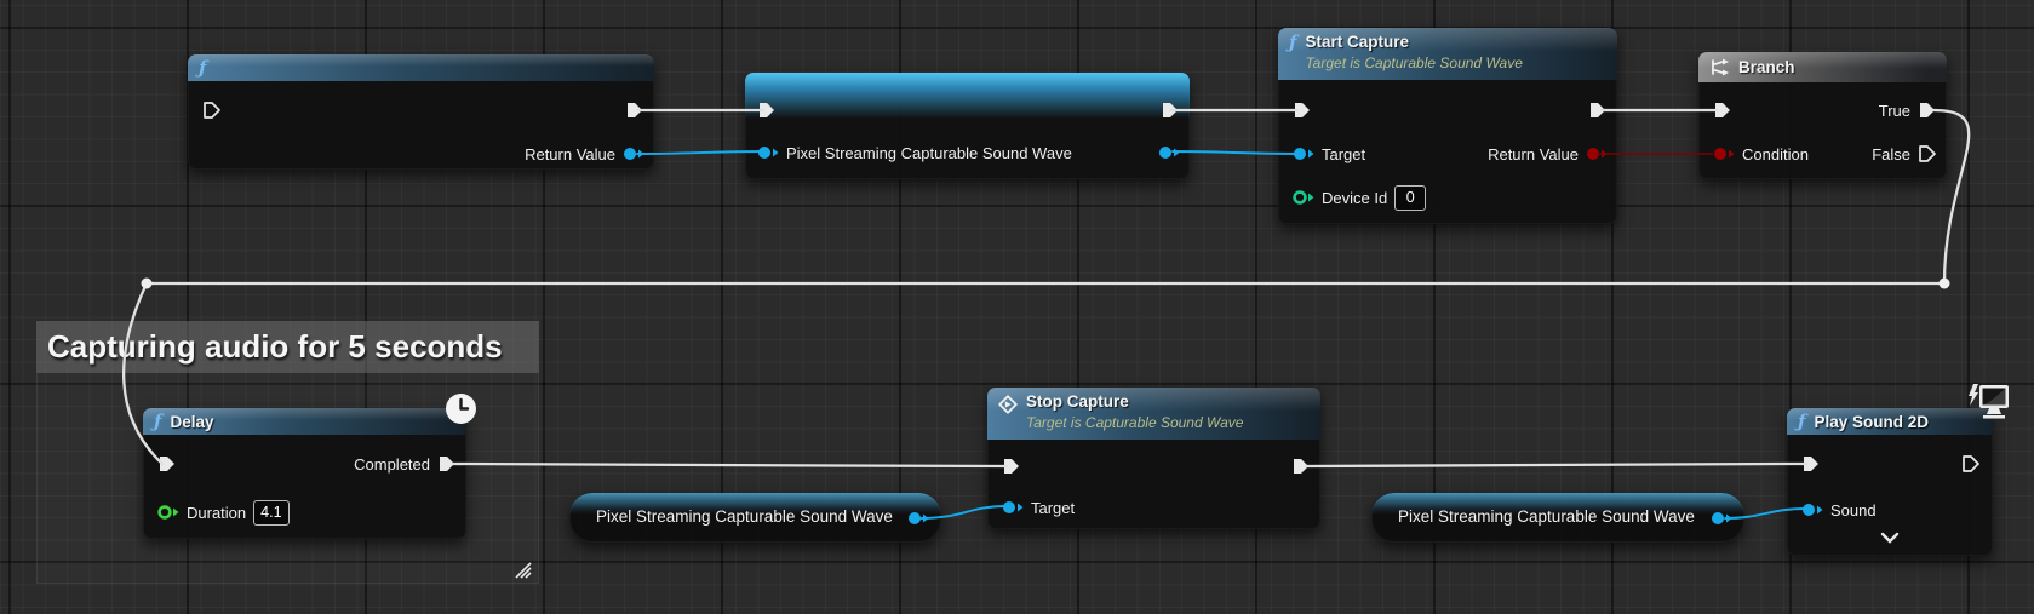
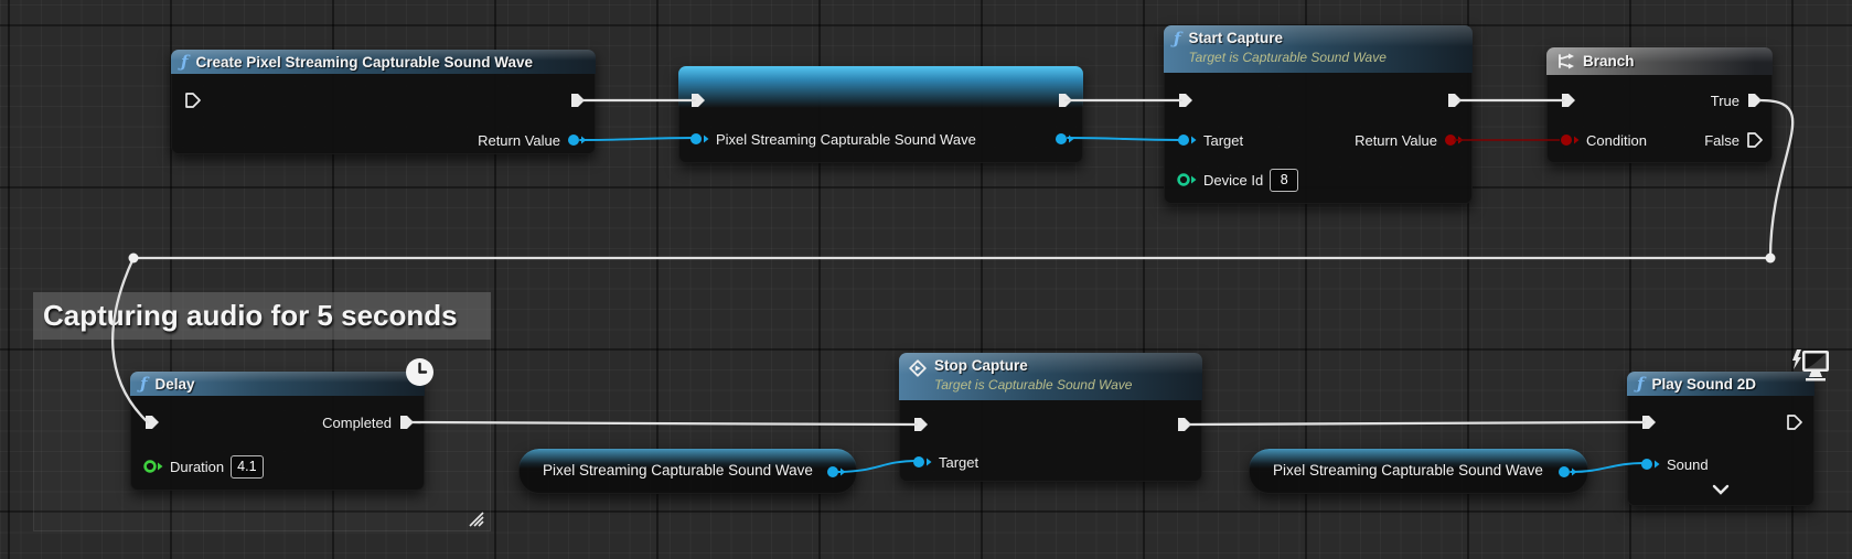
  Captring audio for 5 seconds
  ƒ
+ Create Pixel Streaming Capturable Sound Wave
  Return Value
  Pixel Streaming Capturable Sound Wave
  ƒ
  Start Capture
  Target is Capturable Sound Wave
  Target
  Return Value
  Device Id
- 0
+ 8
  Branch
  True
  Condition
  False
  ƒ
  Delay
  Completed
  Duration
  4.1
  Stop Capture
  Target is Capturable Sound Wave
  Target
  ƒ
  Play Sound 2D
  Sound
  Pixel Streaming Capturable Sound Wave
  Pixel Streaming Capturable Sound Wave
